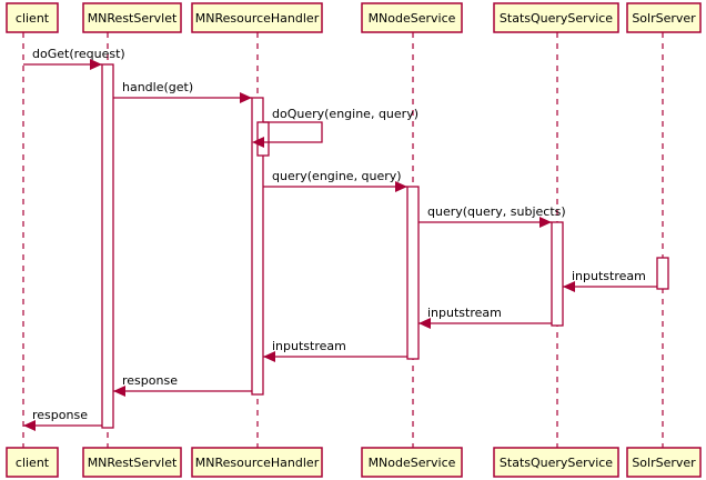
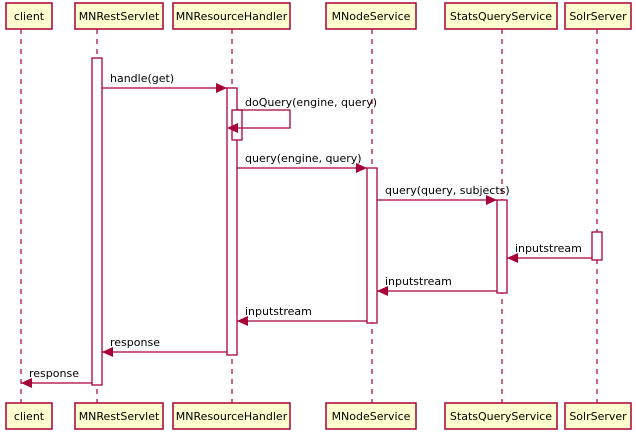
- doGet(request)
  handle(get)
  doQuery(engine, query)
  query(engine, query)
  query(query, subjects)
  inputstream
  inputstream
  inputstream
  response
  response
  client
  MNRestServlet
  MNResourceHandler
  MNodeService
  StatsQueryService
  SolrServer
  client
  MNRestServlet
  MNResourceHandler
  MNodeService
  StatsQueryService
  SolrServer
